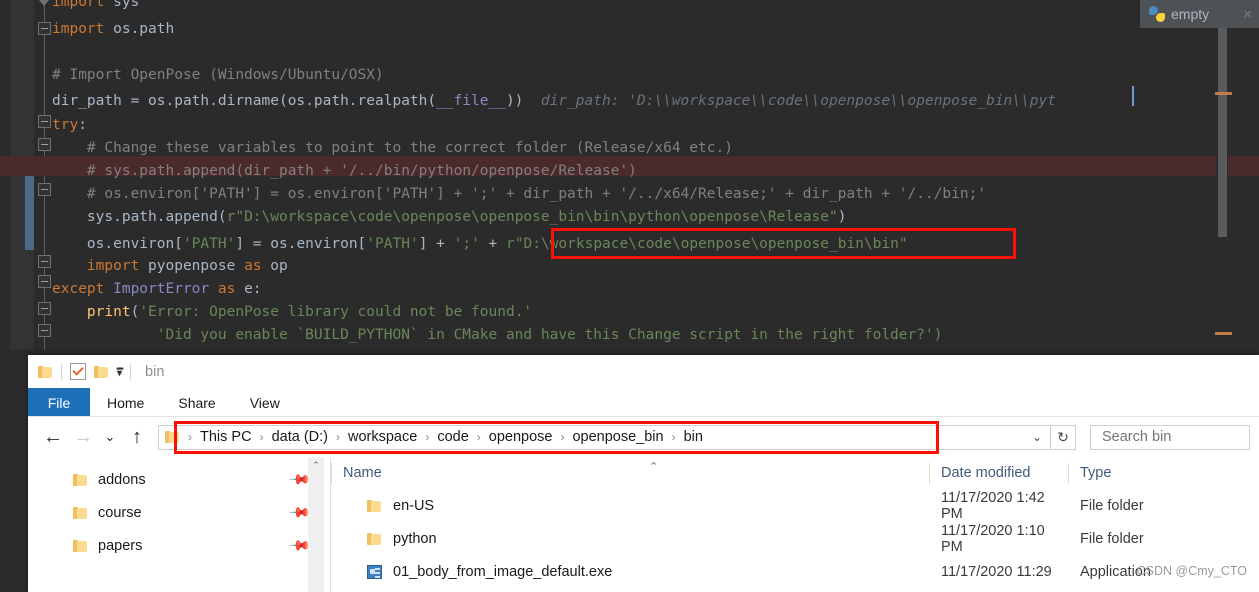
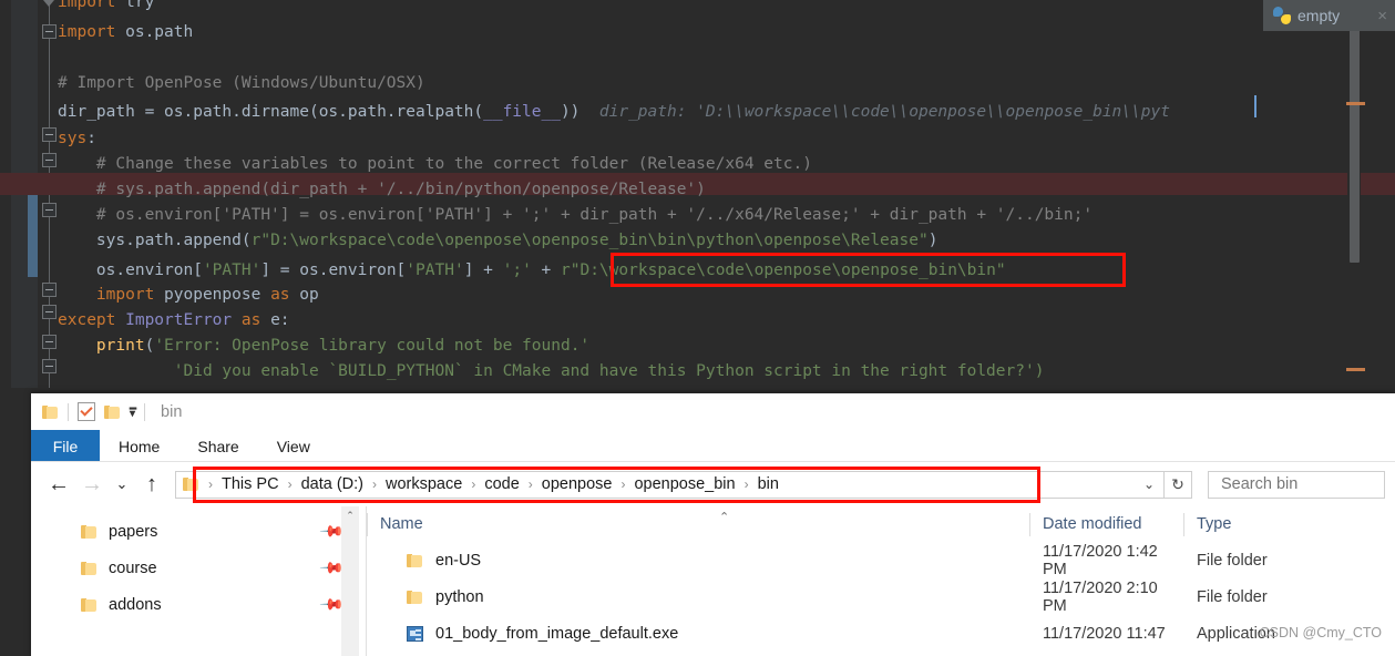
- import sys
+ import try
  import os.path
  # Import OpenPose (Windows/Ubuntu/OSX)
  dir_path = os.path.dirname(os.path.realpath(__file__)) dir_path: 'D:\\workspace\\code\\openpose\\openpose_bin\\pyt
- try:
+ sys:
  # Change these variables to point to the correct folder (Release/x64 etc.)
  # sys.path.append(dir_path + '/../bin/python/openpose/Release')
  # os.environ['PATH'] = os.environ['PATH'] + ';' + dir_path + '/../x64/Release;' + dir_path + '/../bin;'
  sys.path.append(r"D:\workspace\code\openpose\openpose_bin\bin\python\openpose\Release")
  os.environ['PATH'] = os.environ['PATH'] + ';' + r"D:\workspace\code\openpose\openpose_bin\bin"
  import pyopenpose as op
  except ImportError as e:
  print('Error: OpenPose library could not be found.'
- 'Did you enable `BUILD_PYTHON` in CMake and have this Change script in the right folder?')
+ 'Did you enable `BUILD_PYTHON` in CMake and have this Python script in the right folder?')
  empty
  ×
  ━
  ▾
  bin
  File
  Home
  Share
  View
  ←
  →
  ⌄
  ↑
  ›
  This PC
  ›
  data (D:)
  ›
  workspace
  ›
  code
  ›
  openpose
  ›
  openpose_bin
  ›
  bin
  ⌄
  ↻
  Search bin
- addons
+ papers
  course
- papers
+ addons
  ⌃
  Name
  Date modified
  Type
  en-US
  11/17/2020 1:42 PM
  File folder
  python
- 11/17/2020 1:10 PM
+ 11/17/2020 2:10 PM
  File folder
  01_body_from_image_default.exe
- 11/17/2020 11:29
+ 11/17/2020 11:47
  Application
  CSDN @Cmy_CTO
